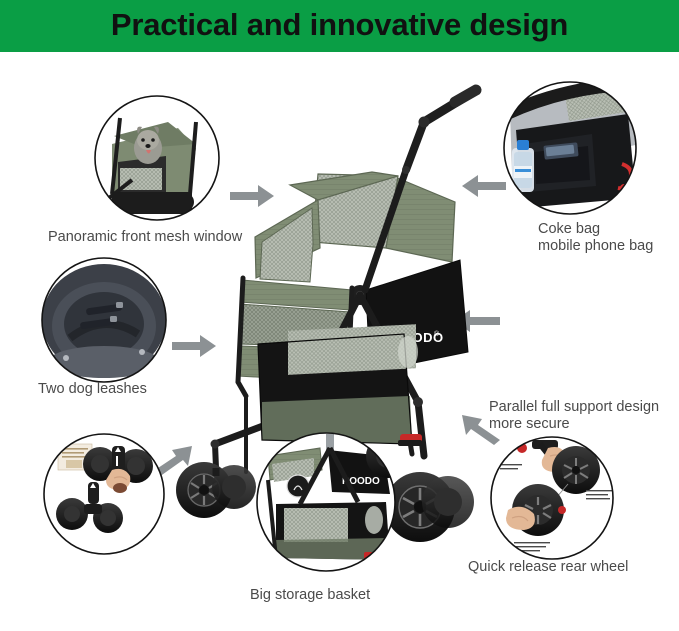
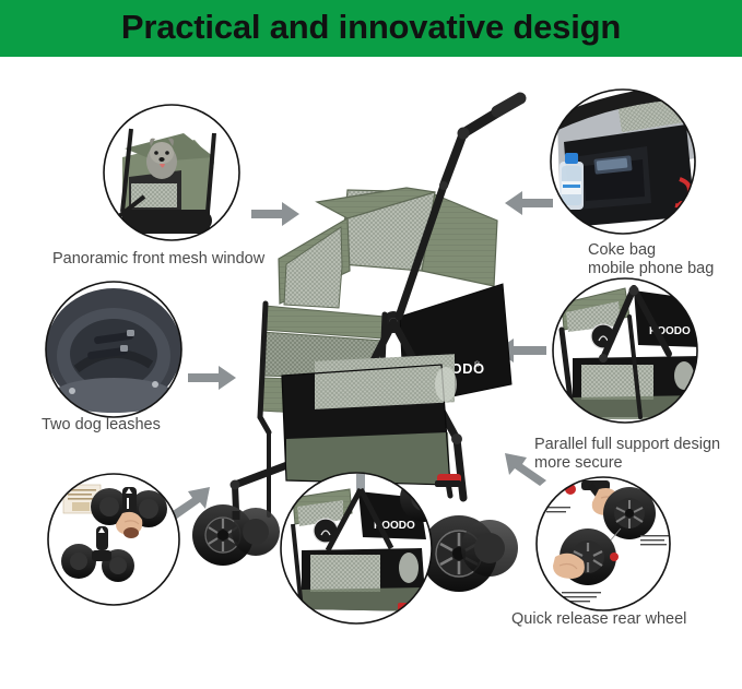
  Practical and innovative design
  OODO
+ ROODO
  Panoramic front mesh window
  Two dog leashes
- Big storage basket
  Coke bag
  mobile phone bag
  Parallel full support design
  more secure
  Quick release rear wheel
